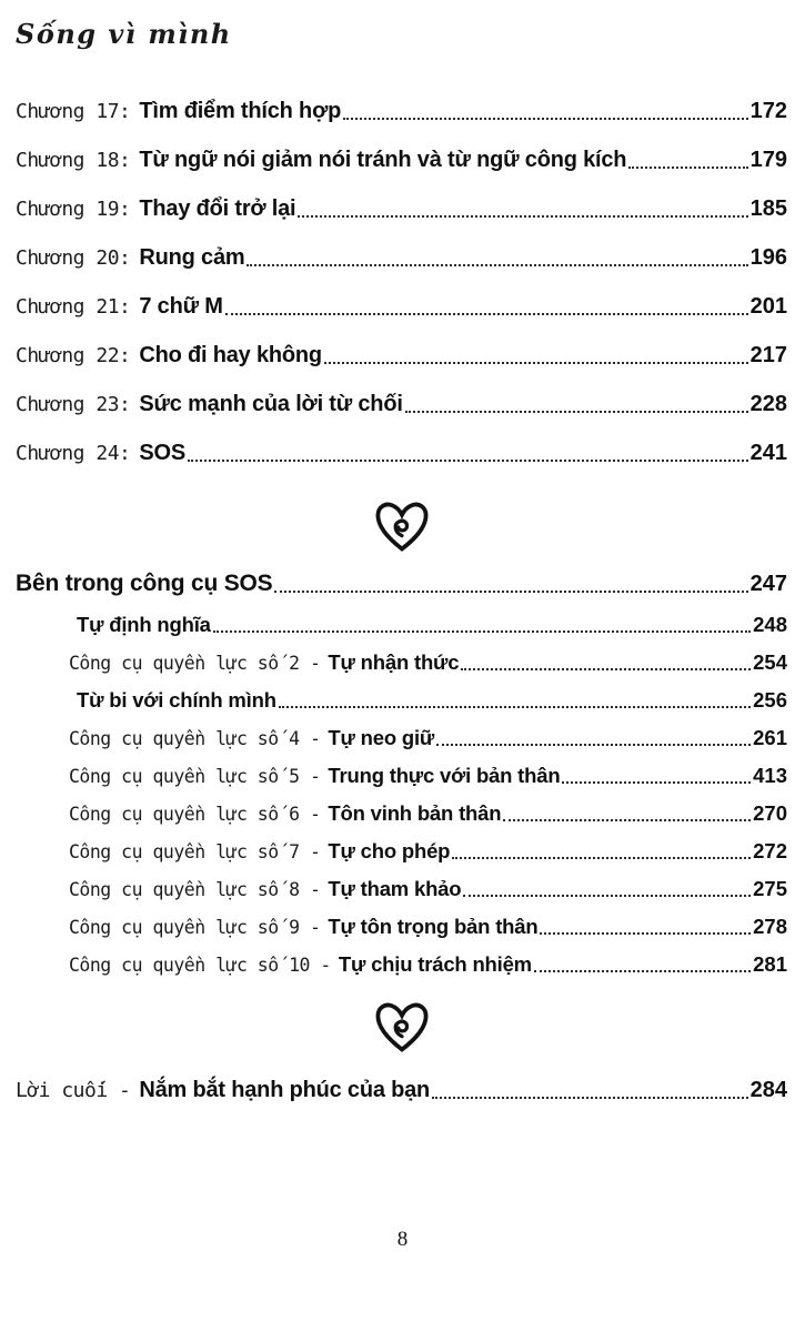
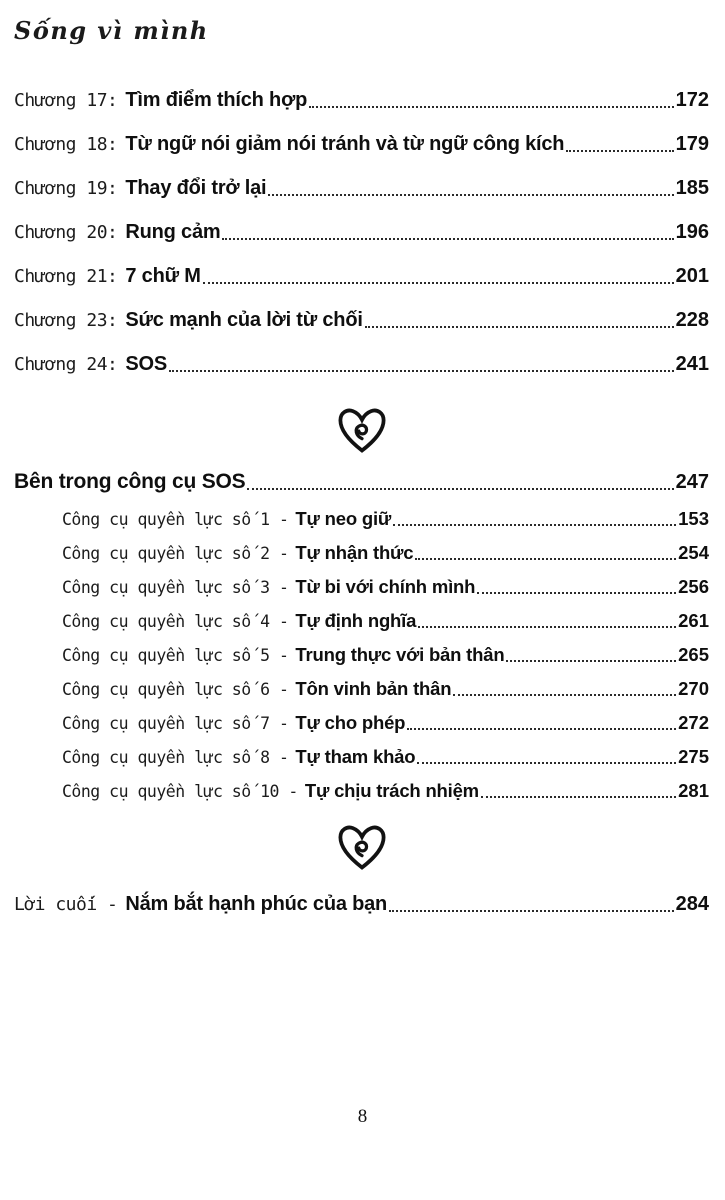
  Sống vì mình
  Chương 17:
  Tìm điểm thích hợp
  172
  Chương 18:
  Từ ngữ nói giảm nói tránh và từ ngữ công kích
  179
  Chương 19:
  Thay đổi trở lại
  185
  Chương 20:
  Rung cảm
  196
  Chương 21:
  7 chữ M
  201
- Chương 22:
- Cho đi hay không
- 217
  Chương 23:
  Sức mạnh của lời từ chối
  228
  Chương 24:
  SOS
  241
  Bên trong công cụ SOS
  247
+ Công cụ quyền lực số 1 -
- Tự định nghĩa
+ Tự neo giữ
- 248
+ 153
  Công cụ quyền lực số 2 -
  Tự nhận thức
  254
+ Công cụ quyền lực số 3 -
  Từ bi với chính mình
  256
  Công cụ quyền lực số 4 -
- Tự neo giữ
+ Tự định nghĩa
  261
  Công cụ quyền lực số 5 -
  Trung thực với bản thân
- 413
+ 265
  Công cụ quyền lực số 6 -
  Tôn vinh bản thân
  270
  Công cụ quyền lực số 7 -
  Tự cho phép
  272
  Công cụ quyền lực số 8 -
  Tự tham khảo
  275
- Công cụ quyền lực số 9 -
- Tự tôn trọng bản thân
- 278
  Công cụ quyền lực số 10 -
  Tự chịu trách nhiệm
  281
  Lời cuối -
  Nắm bắt hạnh phúc của bạn
  284
  8
